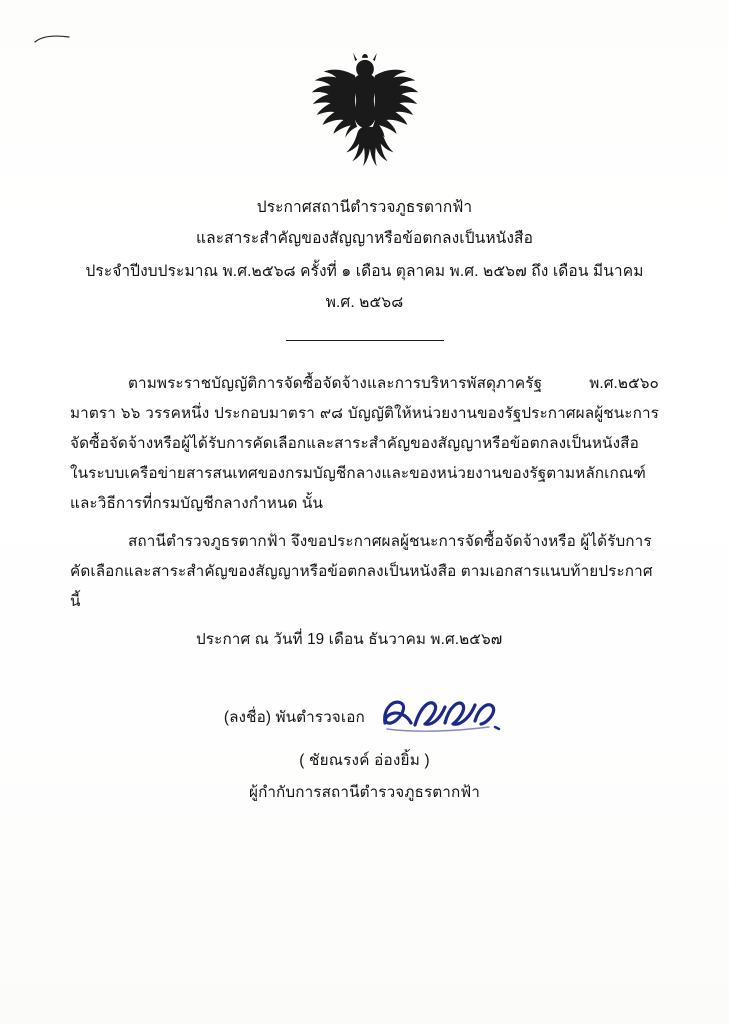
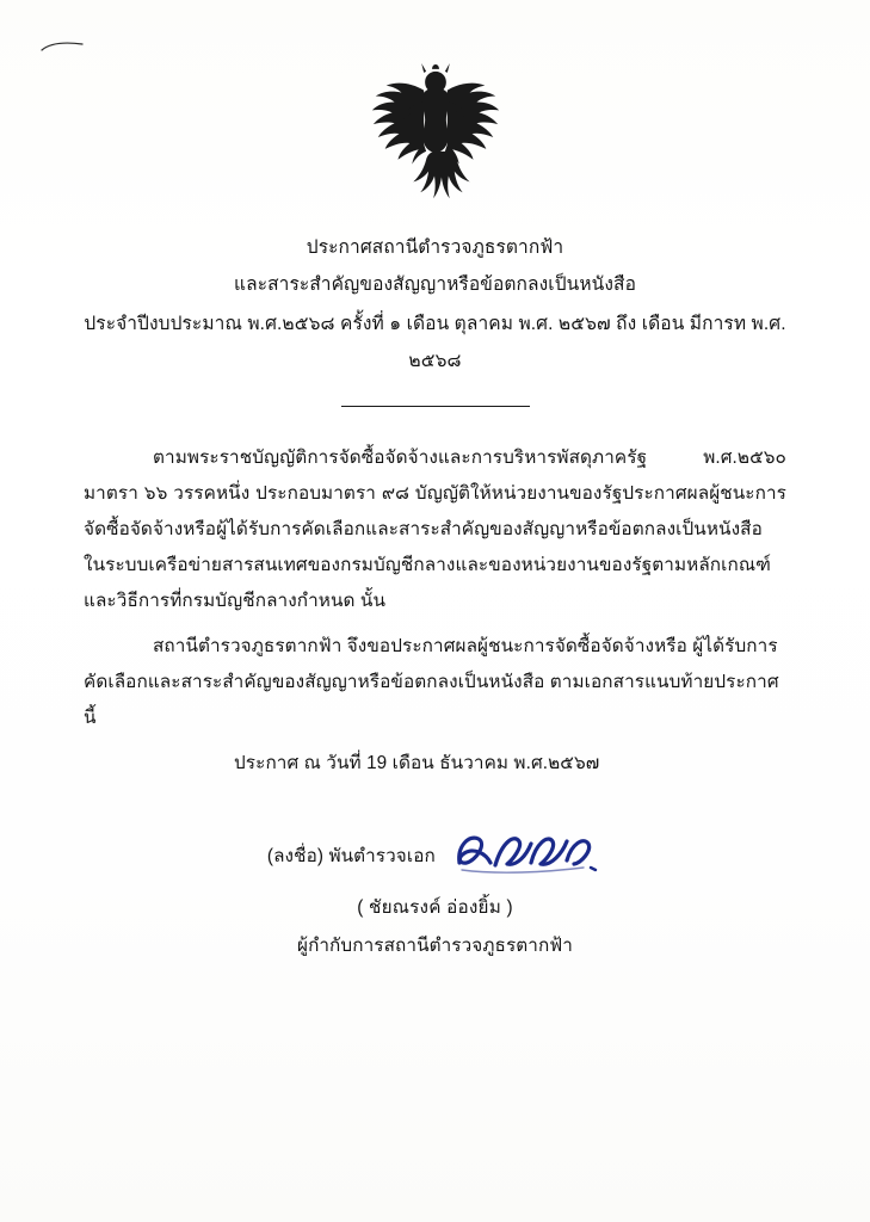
  ประกาศสถานีตำรวจภูธรตากฟ้า
  และสาระสำคัญของสัญญาหรือข้อตกลงเป็นหนังสือ
- ประจำปีงบประมาณ พ.ศ.๒๕๖๘ ครั้งที่ ๑ เดือน ตุลาคม พ.ศ. ๒๕๖๗ ถึง เดือน มีนาคม พ.ศ. ๒๕๖๘
+ ประจำปีงบประมาณ พ.ศ.๒๕๖๘ ครั้งที่ ๑ เดือน ตุลาคม พ.ศ. ๒๕๖๗ ถึง เดือน มีการท พ.ศ. ๒๕๖๘
  ตามพระราชบัญญัติการจัดซื้อจัดจ้างและการบริหารพัสดุภาครัฐ พ.ศ.๒๕๖๐ มาตรา ๖๖ วรรคหนึ่ง ประกอบมาตรา ๙๘ บัญญัติให้หน่วยงานของรัฐประกาศผลผู้ชนะการจัดซื้อจัดจ้างหรือผู้ได้รับการคัดเลือกและสาระสำคัญของสัญญาหรือข้อตกลงเป็นหนังสือ ในระบบเครือข่ายสารสนเทศของกรมบัญชีกลางและของหน่วยงานของรัฐตามหลักเกณฑ์และวิธีการที่กรมบัญชีกลางกำหนด นั้น
  สถานีตำรวจภูธรตากฟ้า จึงขอประกาศผลผู้ชนะการจัดซื้อจัดจ้างหรือ ผู้ได้รับการคัดเลือกและสาระสำคัญของสัญญาหรือข้อตกลงเป็นหนังสือ ตามเอกสารแนบท้ายประกาศนี้
  ประกาศ ณ วันที่ 19 เดือน ธันวาคม พ.ศ.๒๕๖๗
  (ลงชื่อ) พันตำรวจเอก
  ( ชัยณรงค์ อ่องยิ้ม )
  ผู้กำกับการสถานีตำรวจภูธรตากฟ้า
